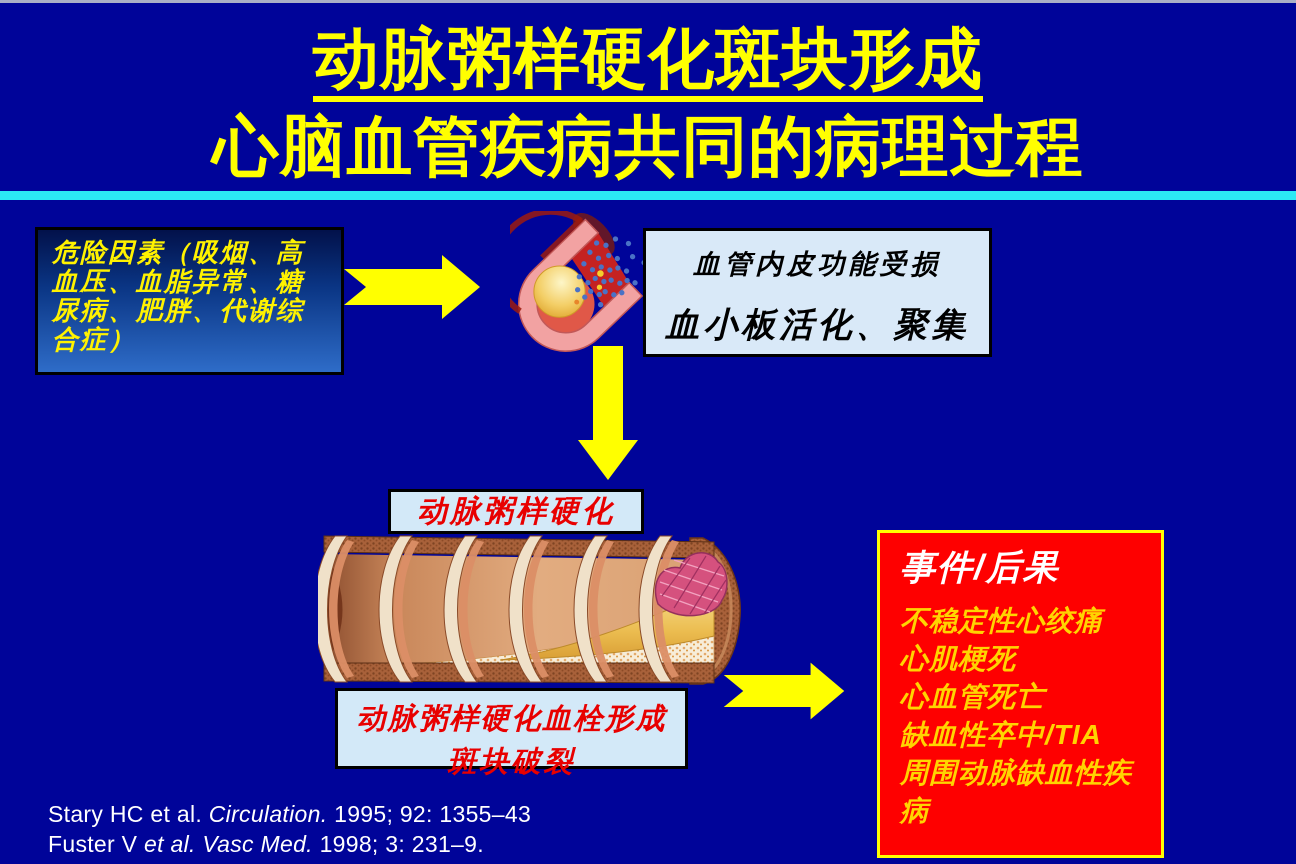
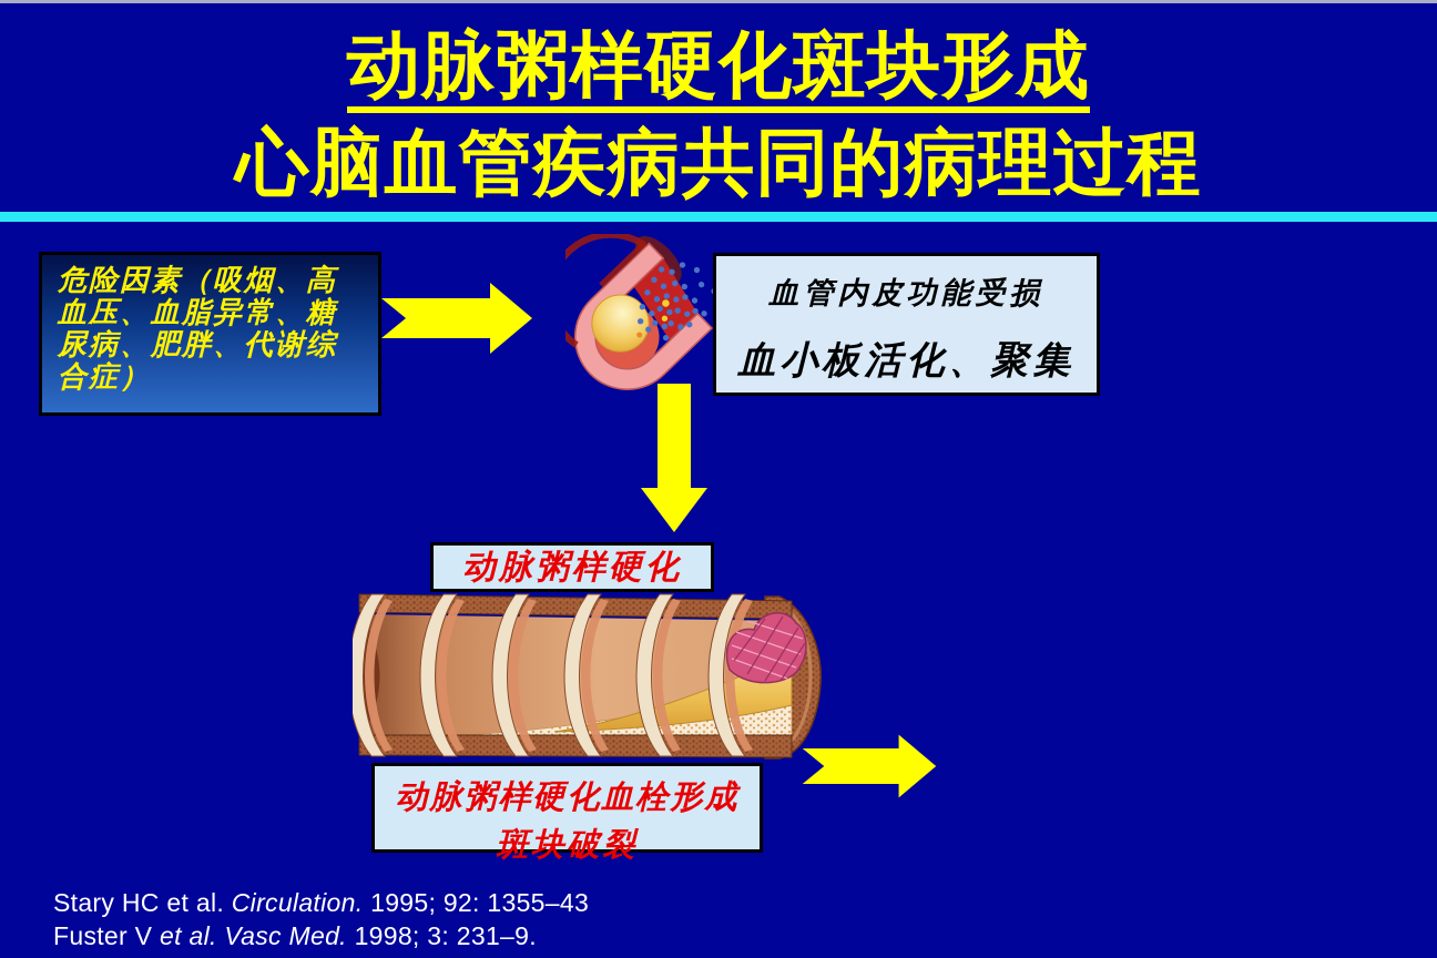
  动脉粥样硬化斑块形成
  心脑血管疾病共同的病理过程
  危险因素（吸烟、高血压、血脂异常、糖尿病、肥胖、代谢综合症）
  血管内皮功能受损
  血小板活化、聚集
  动脉粥样硬化
  动脉粥样硬化血栓形成
  斑块破裂
- 事件/后果
- 不稳定性心绞痛
- 心肌梗死
- 心血管死亡
- 缺血性卒中/TIA
- 周围动脉缺血性疾病
  Stary HC et al. Circulation. 1995; 92: 1355–43
  Fuster V et al. Vasc Med. 1998; 3: 231–9.
